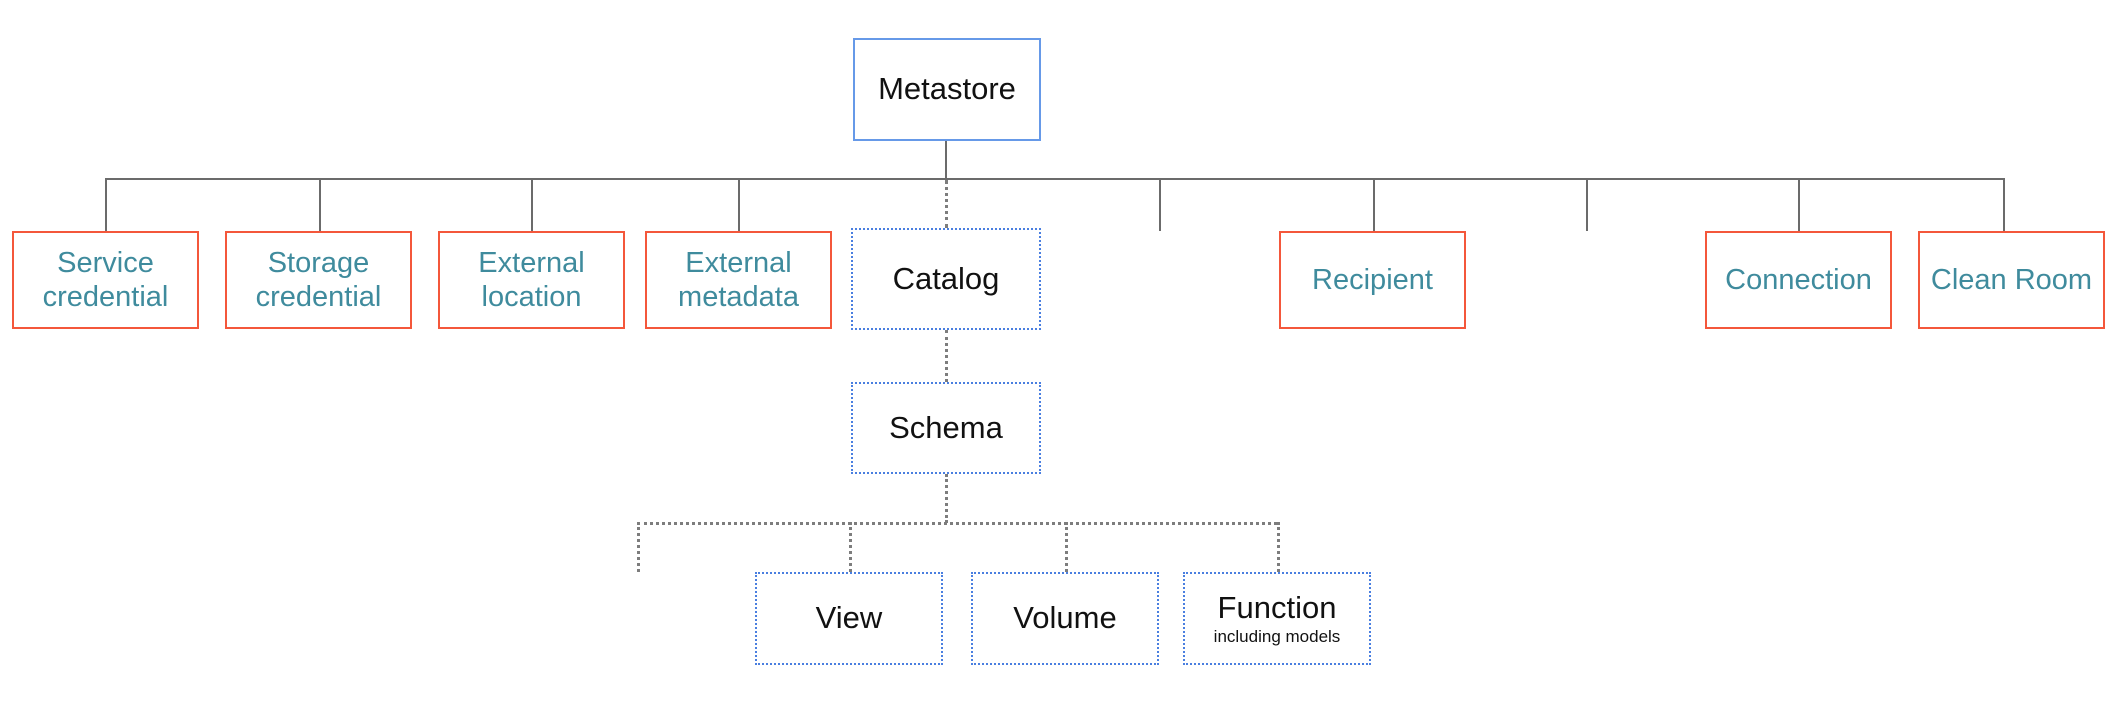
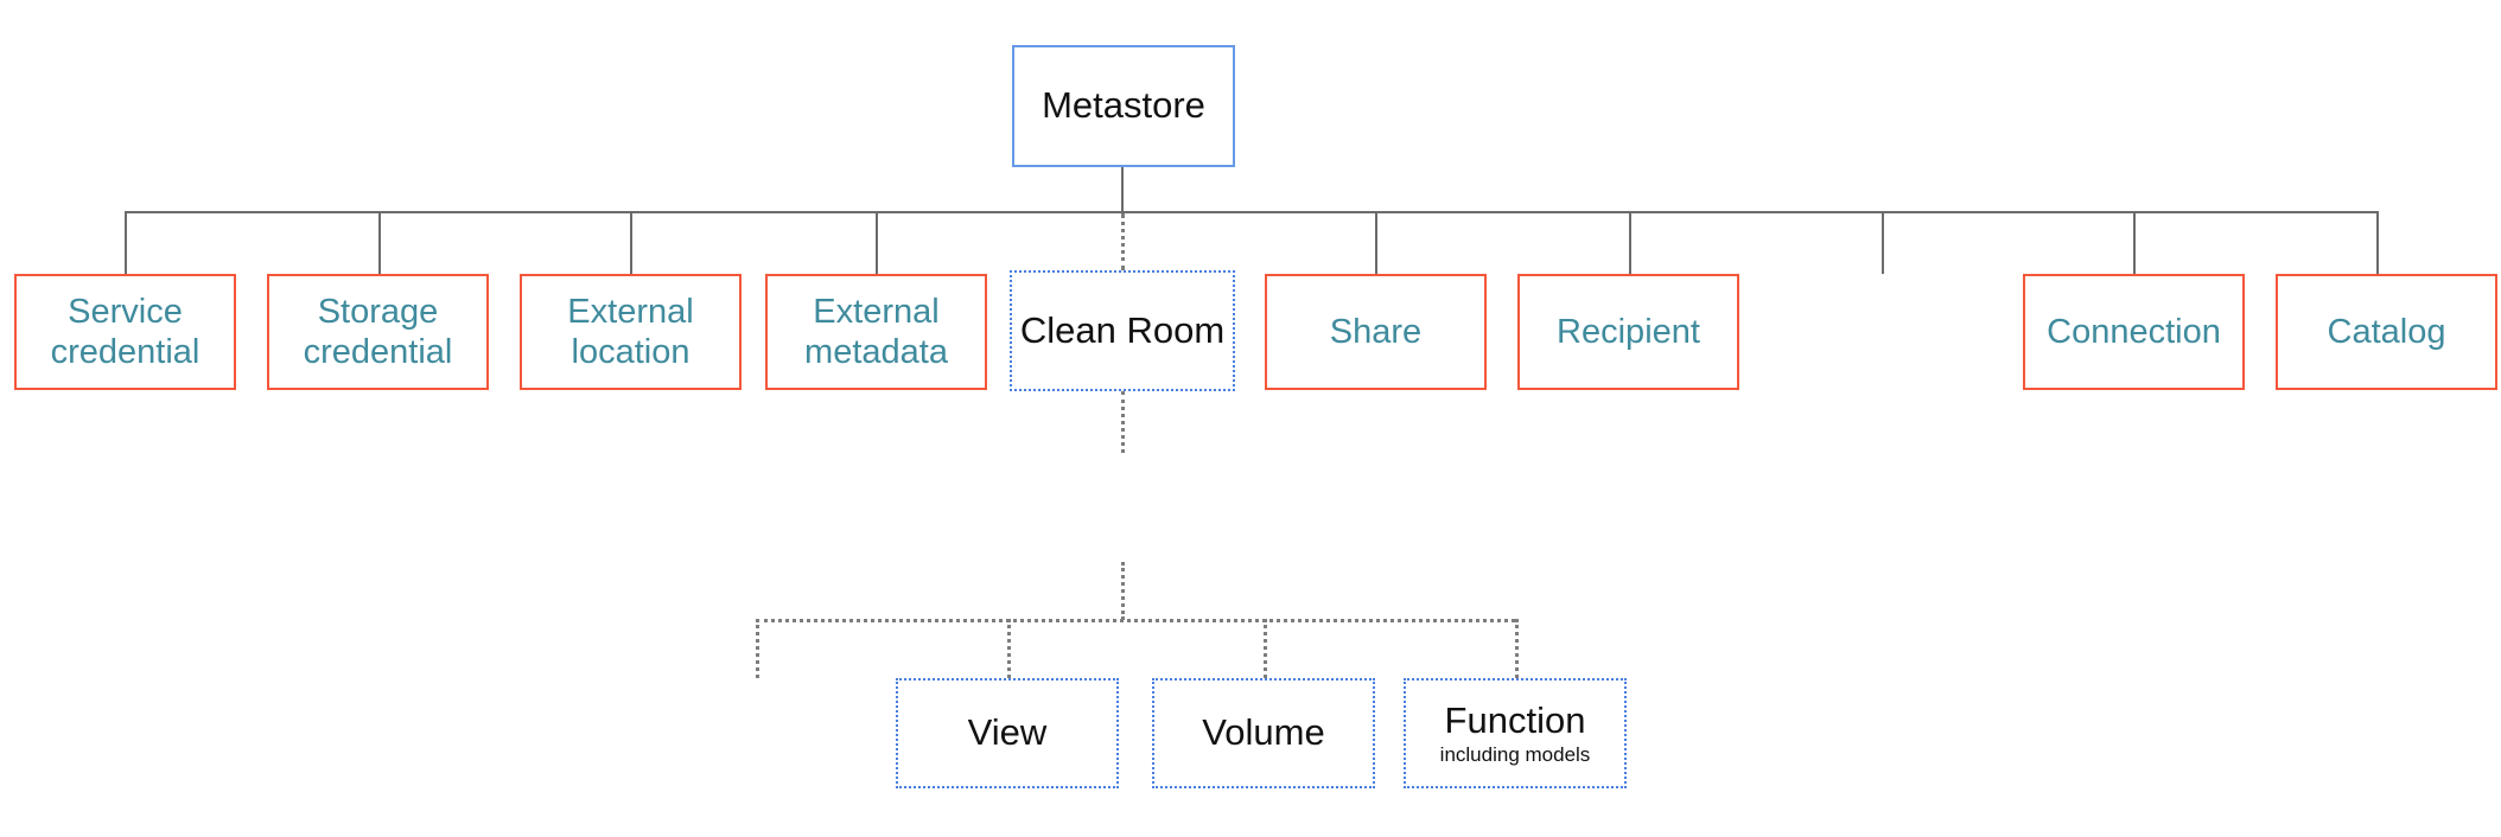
  Metastore
  Service
  credential
  Storage
  credential
  External
  location
  External
  metadata
- Catalog
+ Clean Room
+ Share
  Recipient
  Connection
- Clean Room
+ Catalog
- Schema
  View
  Volume
  Function
  including models
